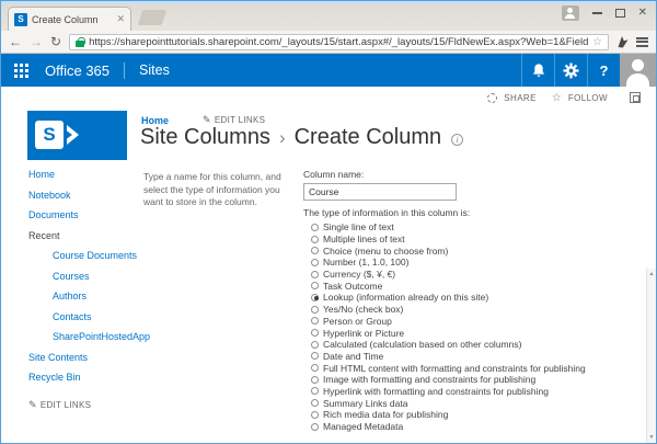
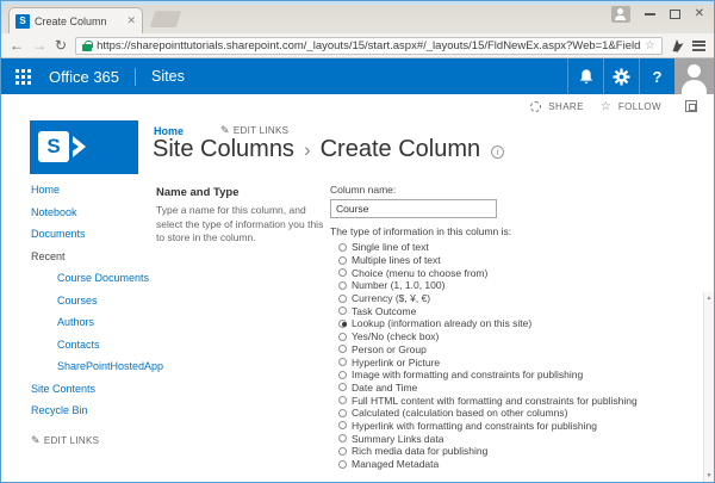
  S
  Create Column
  ✕
  ✕
  ←
  →
  ↻
  https://sharepointtutorials.sharepoint.com/_layouts/15/start.aspx#/_layouts/15/FldNewEx.aspx?Web=1&Field
  ☆
  Office 365
  Sites
  ?
  SHARE
  ☆
  FOLLOW
  S
  Home
  ✎ EDIT LINKS
  Site Columns
  ›
  Create Column
  i
  Home
  Notebook
  Documents
  Recent
  Course Documents
  Courses
  Authors
  Contacts
  SharePointHostedApp
  Site Contents
  Recycle Bin
  ✎ EDIT LINKS
+ Name and Type
- Type a name for this column, and select the type of information you want to store in the column.
+ Type a name for this column, and select the type of information you this to store in the column.
  Column name:
  Course
  The type of information in this column is:
  Single line of text
  Multiple lines of text
  Choice (menu to choose from)
  Number (1, 1.0, 100)
  Currency ($, ¥, €)
  Task Outcome
  Lookup (information already on this site)
  Yes/No (check box)
  Person or Group
  Hyperlink or Picture
- Calculated (calculation based on other columns)
+ Image with formatting and constraints for publishing
  Date and Time
  Full HTML content with formatting and constraints for publishing
- Image with formatting and constraints for publishing
+ Calculated (calculation based on other columns)
  Hyperlink with formatting and constraints for publishing
  Summary Links data
  Rich media data for publishing
  Managed Metadata
